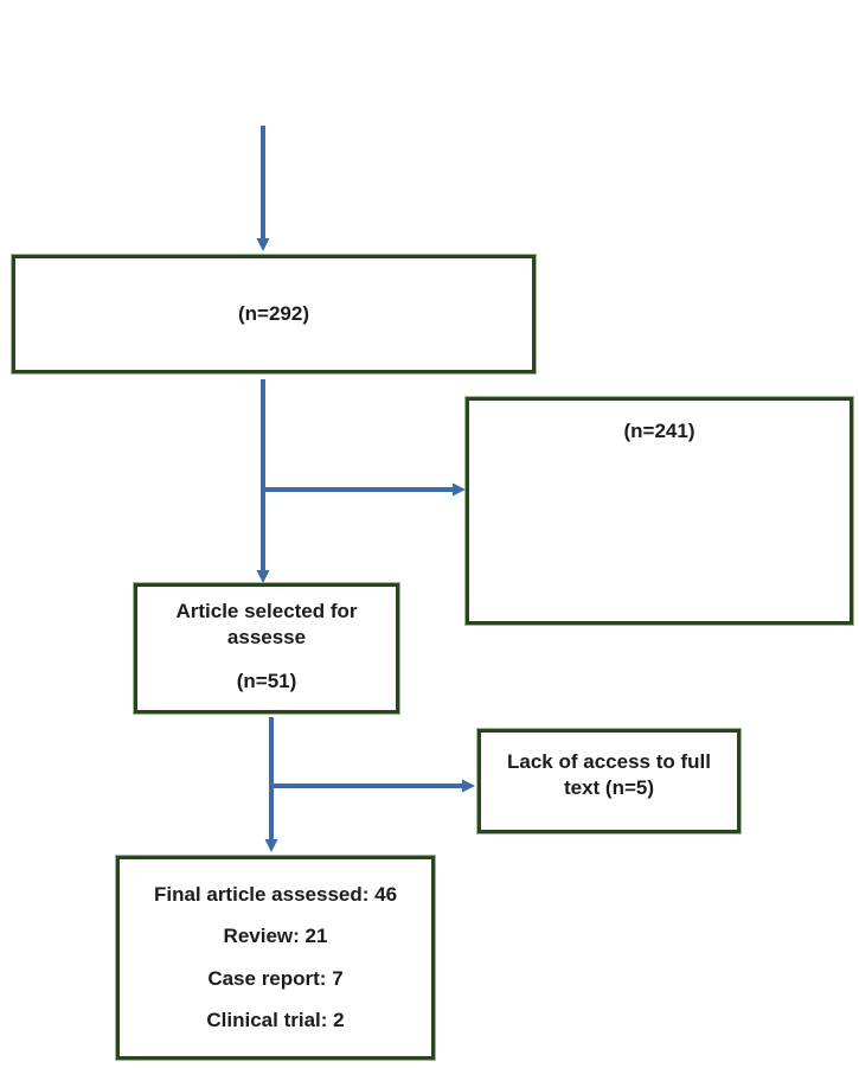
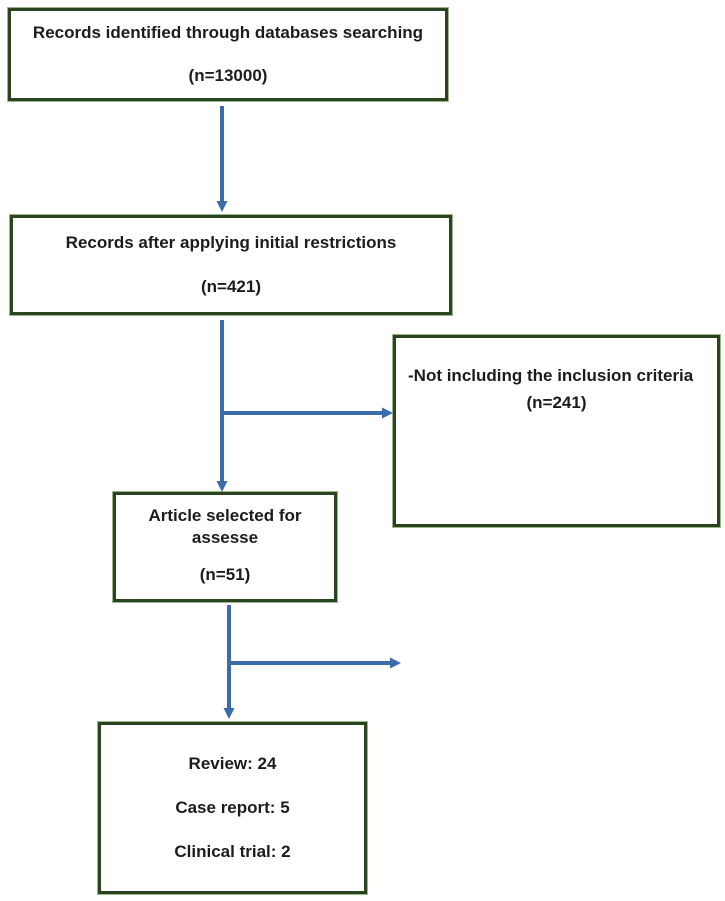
+ Records identified through databases searching
+ (n=13000)
+ Records after applying initial restrictions
- (n=292)
+ (n=421)
+ -Not including the inclusion criteria
  (n=241)
  Article selected for
  assesse
  (n=51)
- Lack of access to full
- text (n=5)
- Final article assessed: 46
- Review: 21
+ Review: 24
- Case report: 7
+ Case report: 5
  Clinical trial: 2
